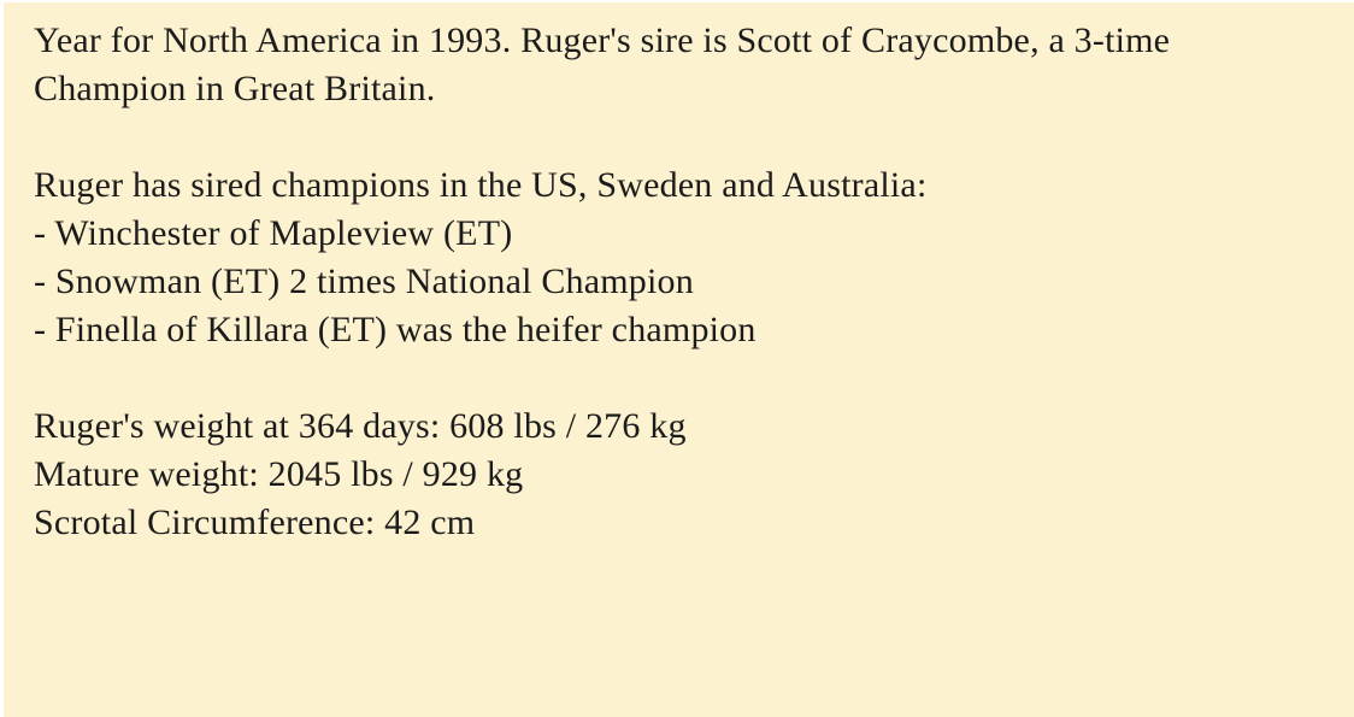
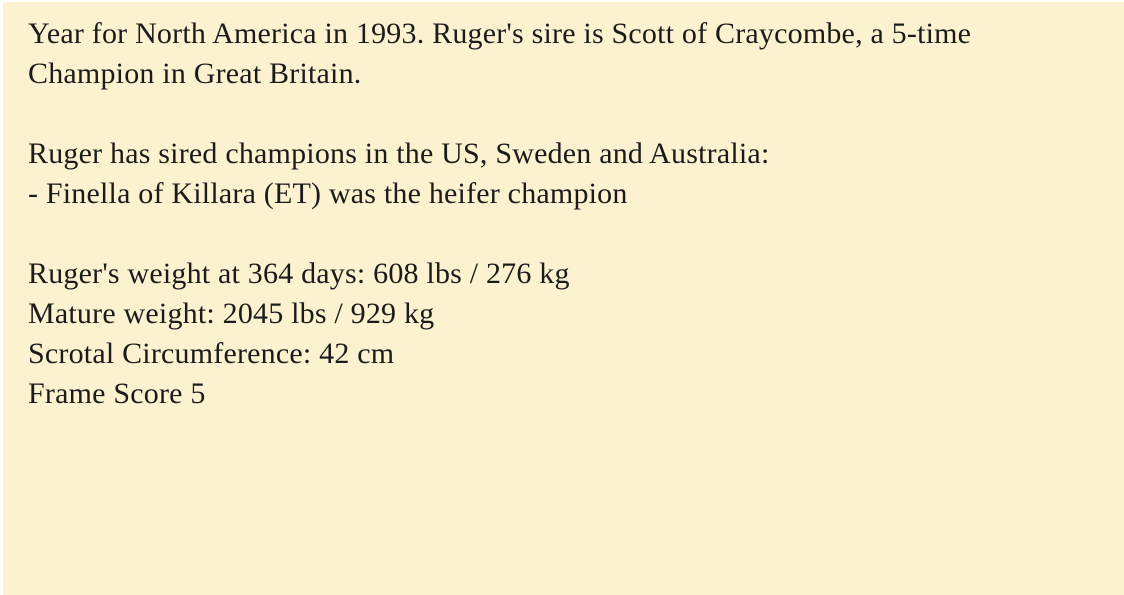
- Year for North America in 1993. Ruger's sire is Scott of Craycombe, a 3-time
+ Year for North America in 1993. Ruger's sire is Scott of Craycombe, a 5-time
  Champion in Great Britain.
  Ruger has sired champions in the US, Sweden and Australia:
- - Winchester of Mapleview (ET)
- - Snowman (ET) 2 times National Champion
  - Finella of Killara (ET) was the heifer champion
  Ruger's weight at 364 days: 608 lbs / 276 kg
  Mature weight: 2045 lbs / 929 kg
  Scrotal Circumference: 42 cm
+ Frame Score 5
